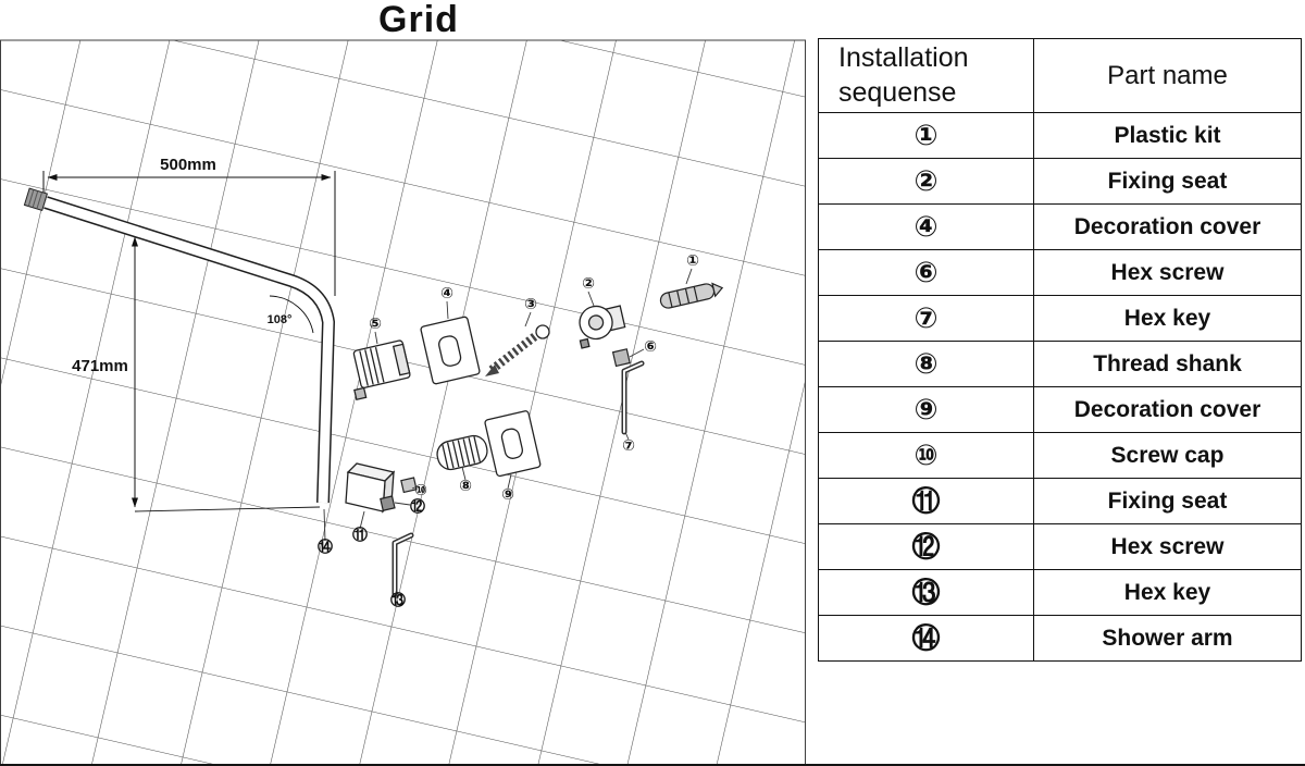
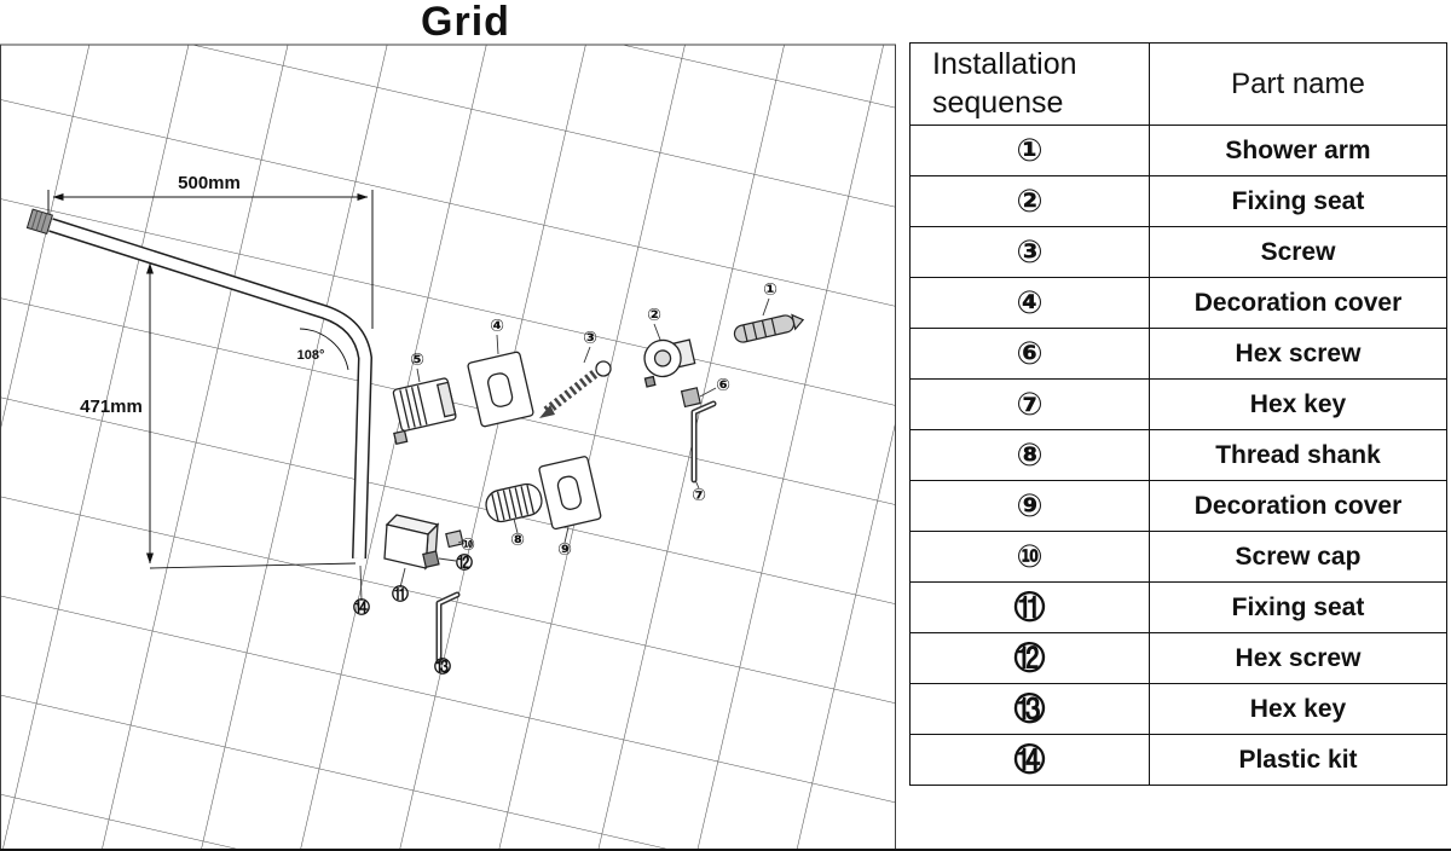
  Grid
  500mm
  471mm
  108°
  ①
  ②
  ③
  ④
  ⑤
  ⑥
  ⑦
  ⑧
  ⑨
  ⑩
  ⑪
  ⑫
  ⑬
  ⑭
  Installation sequense	Part name
- ①	Plastic kit
+ ①	Shower arm
  ②	Fixing seat
+ ③	Screw
  ④	Decoration cover
  ⑥	Hex screw
  ⑦	Hex key
  ⑧	Thread shank
  ⑨	Decoration cover
  ⑩	Screw cap
  ⑪	Fixing seat
  ⑫	Hex screw
  ⑬	Hex key
- ⑭	Shower arm
+ ⑭	Plastic kit
